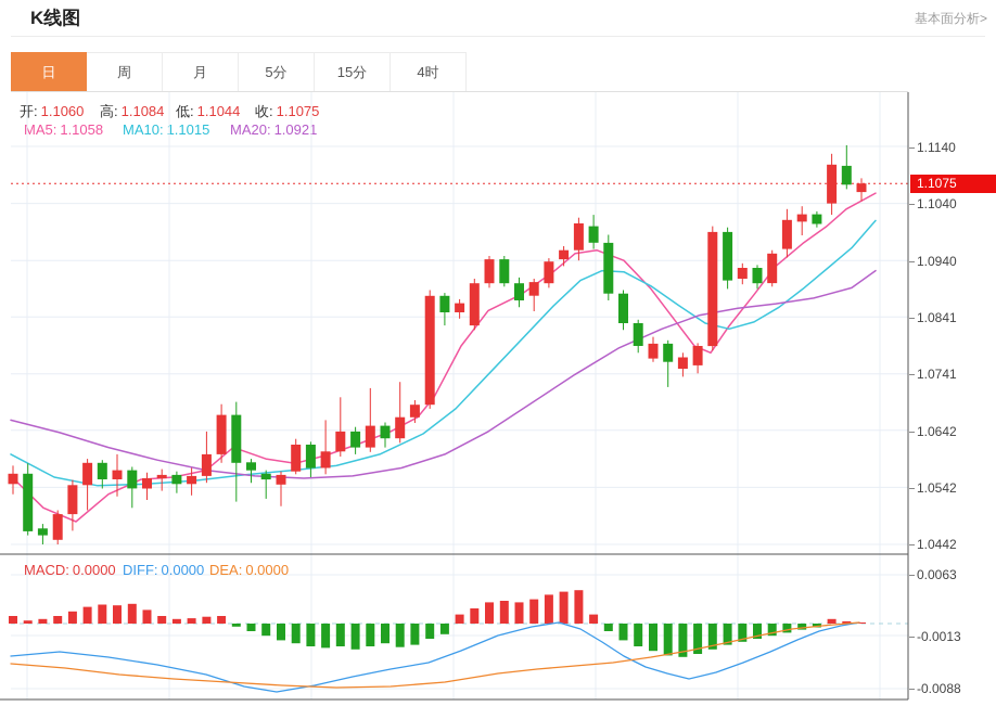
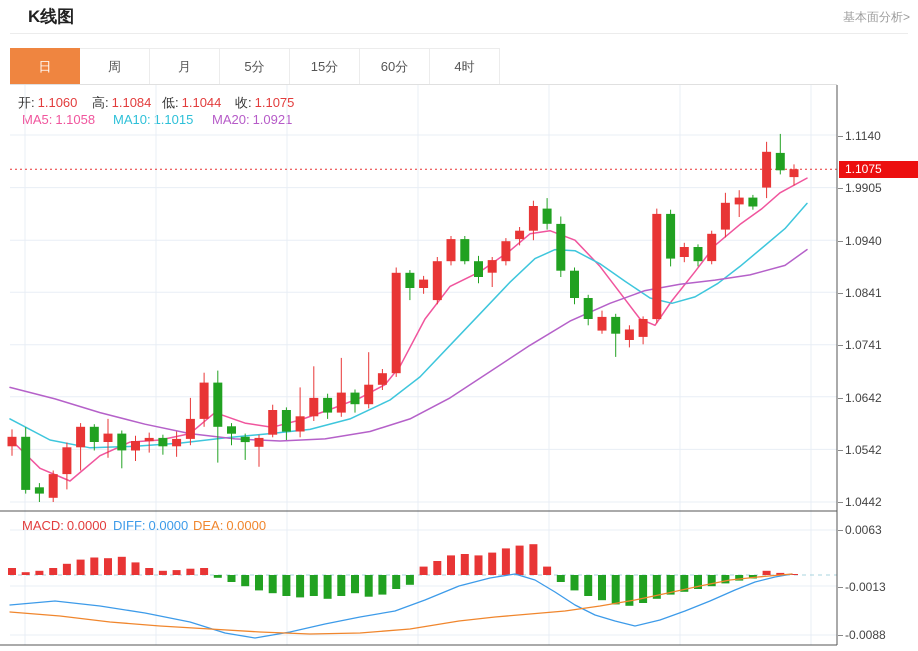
  K线图
  基本面分析>
  日
  周
  月
  5分
  15分
+ 60分
  4时
  : 1.1060
  高: 1.1084
  低: 1.1044
  收: 1.1075
  MA5: 1.1058
  MA10: 1.1015
  MA20: 1.0921
  MACD: 0.0000
  DIFF: 0.0000
  DEA: 0.0000
  1.1140
- 1.1040
+ 1.9905
  1.0940
  1.0841
  1.0741
  1.0642
  1.0542
  1.0442
  1.1075
  0.0063
  -0.0013
  -0.0088
